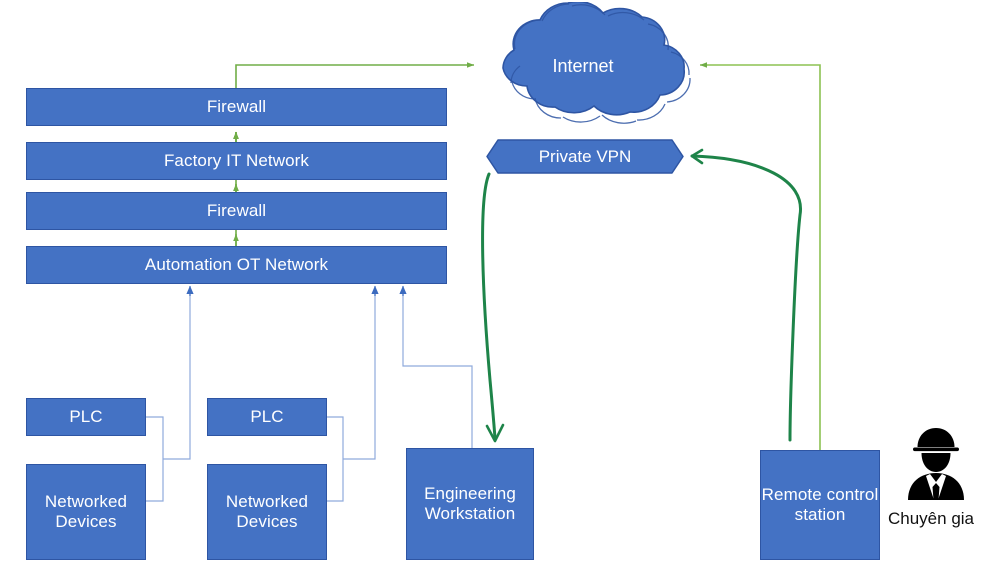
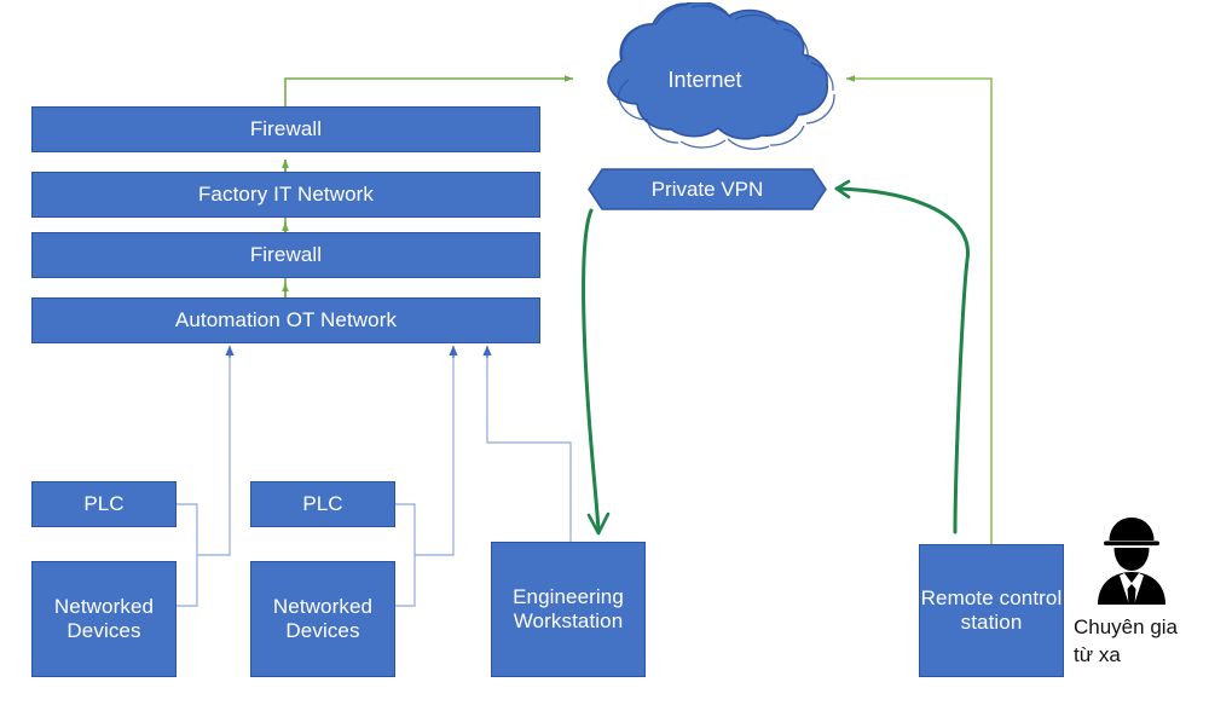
  Firewall
  Factory IT Network
  Firewall
  Automation OT Network
  Internet
  Private VPN
  PLC
  Networked Devices
  PLC
  Networked Devices
  Engineering Workstation
  Remote control station
  Chuyên gia
+ từ xa
